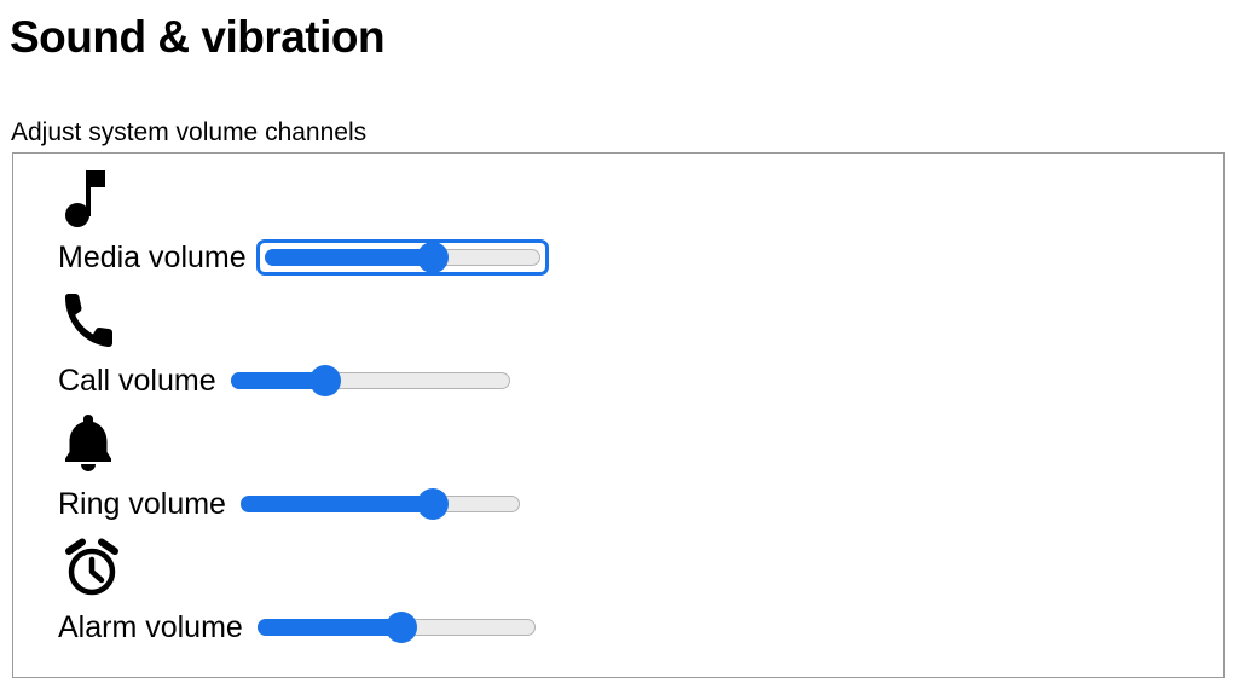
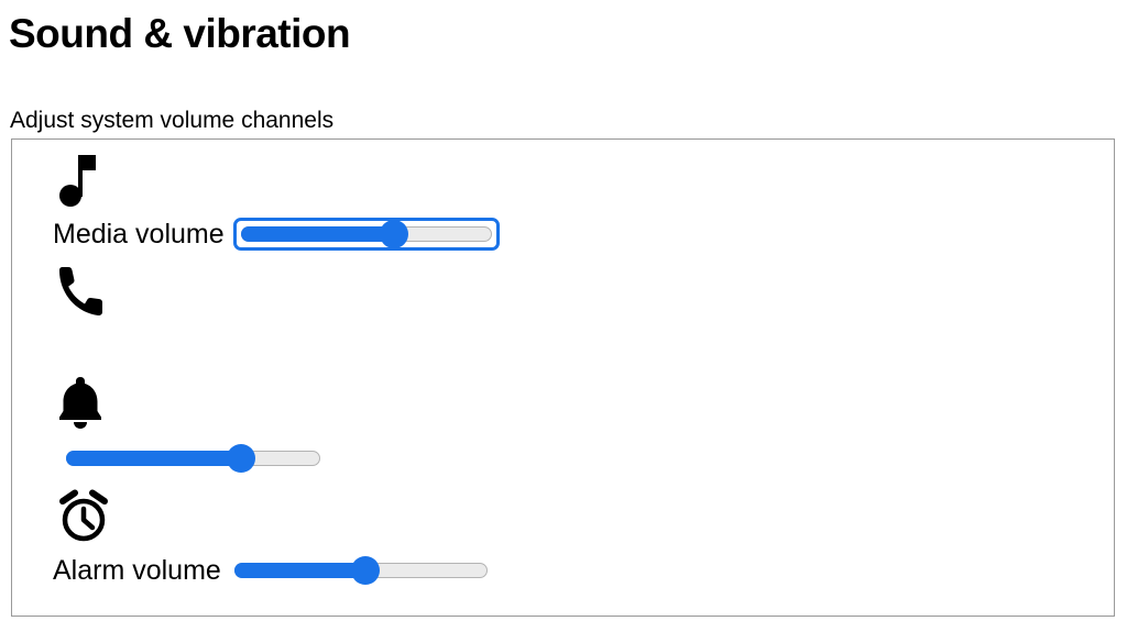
  Sound & vibration
  Adjust system volume channels
  Media volume
- Call volume
- Ring volume
  Alarm volume
